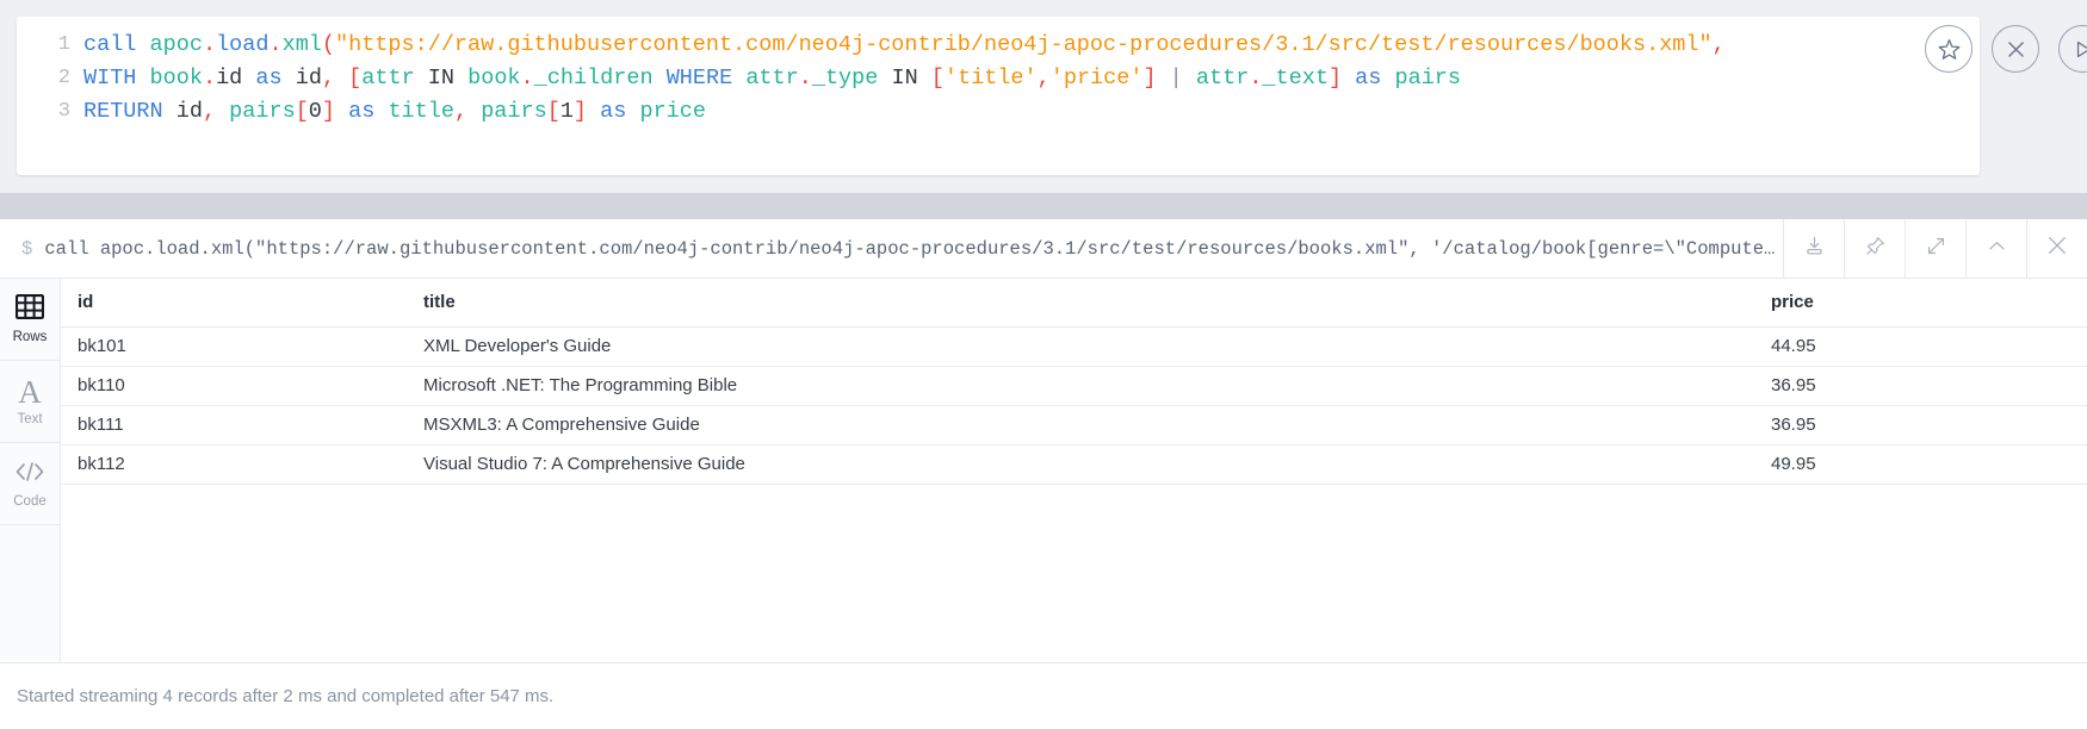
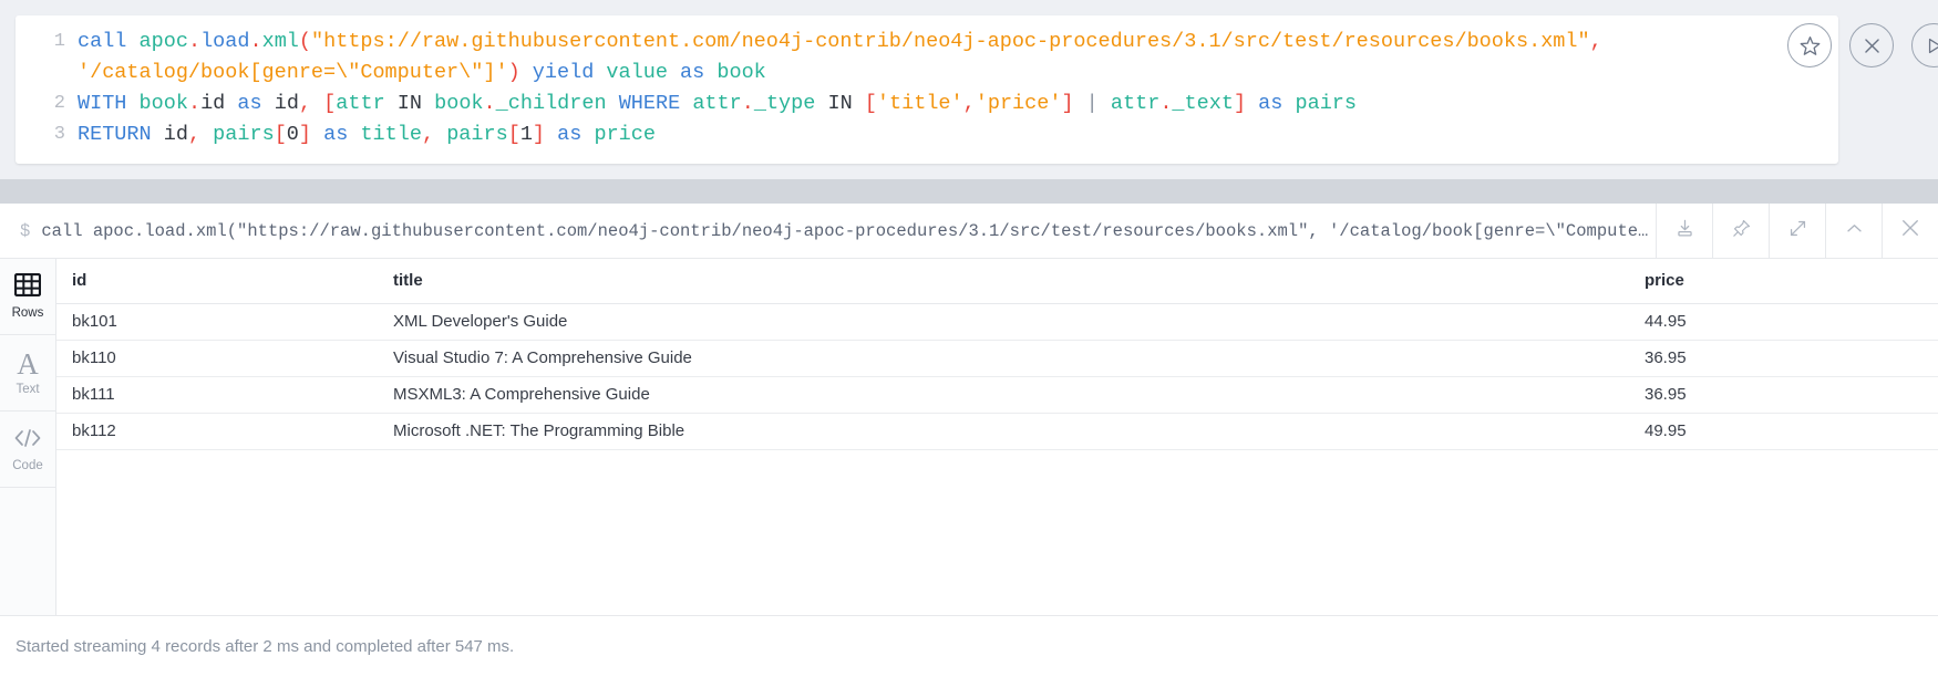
  1
  call apoc.load.xml("https://raw.githubusercontent.com/neo4j-contrib/neo4j-apoc-procedures/3.1/src/test/resources/books.xml",
+ '/catalog/book[genre=\"Computer\"]') yield value as book
  2
  WITH book.id as id, [attr IN book._children WHERE attr._type IN ['title','price'] | attr._text] as pairs
  3
  RETURN id, pairs[0] as title, pairs[1] as price
  $
  call apoc.load.xml("https://raw.githubusercontent.com/neo4j-contrib/neo4j-apoc-procedures/3.1/src/test/resources/books.xml", '/catalog/book[genre=\"Compute…
  Rows
  A
  Text
  Code
  id	title	price
  bk101	XML Developer's Guide	44.95
- bk110	Microsoft .NET: The Programming Bible	36.95
+ bk110	Visual Studio 7: A Comprehensive Guide	36.95
  bk111	MSXML3: A Comprehensive Guide	36.95
- bk112	Visual Studio 7: A Comprehensive Guide	49.95
+ bk112	Microsoft .NET: The Programming Bible	49.95
  Started streaming 4 records after 2 ms and completed after 547 ms.
